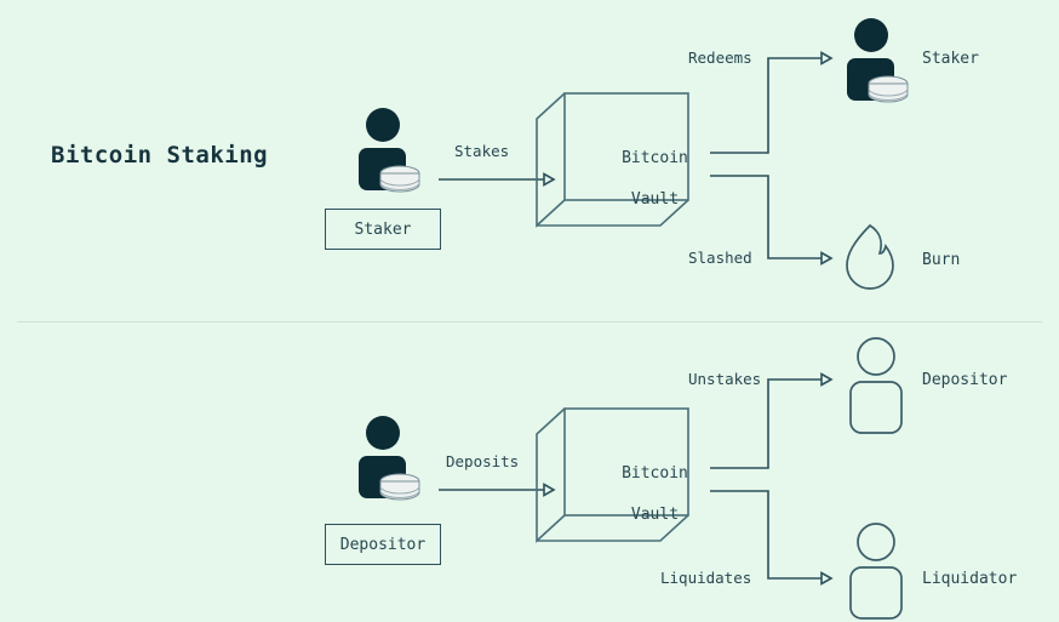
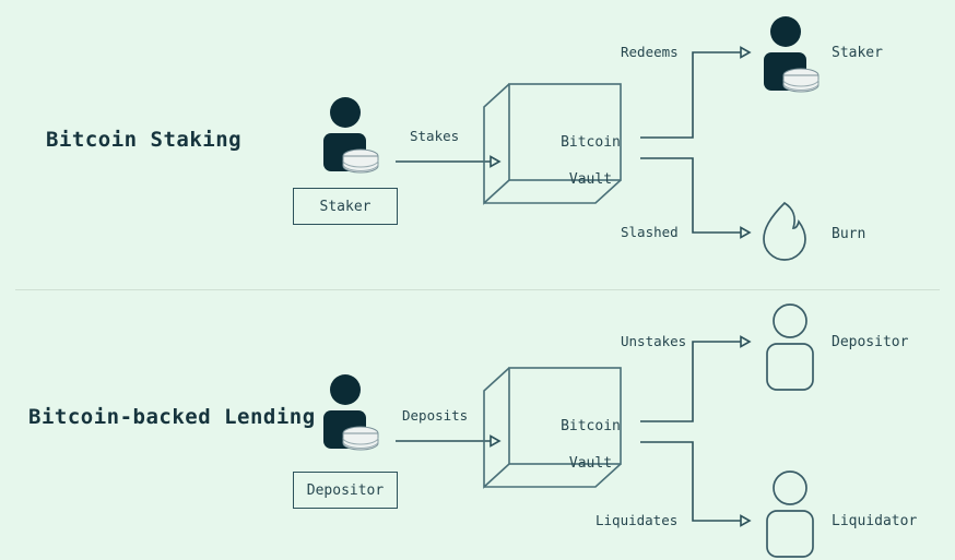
  Bitcoin Staking
  Bitcoin
  Vault
  Staker
  Stakes
  Redeems
  Slashed
  Staker
  Burn
+ Bitcoin-backed Lending
  Bitcoin
  Vault
  Depositor
  Deposits
  Unstakes
  Liquidates
  Depositor
  Liquidator
